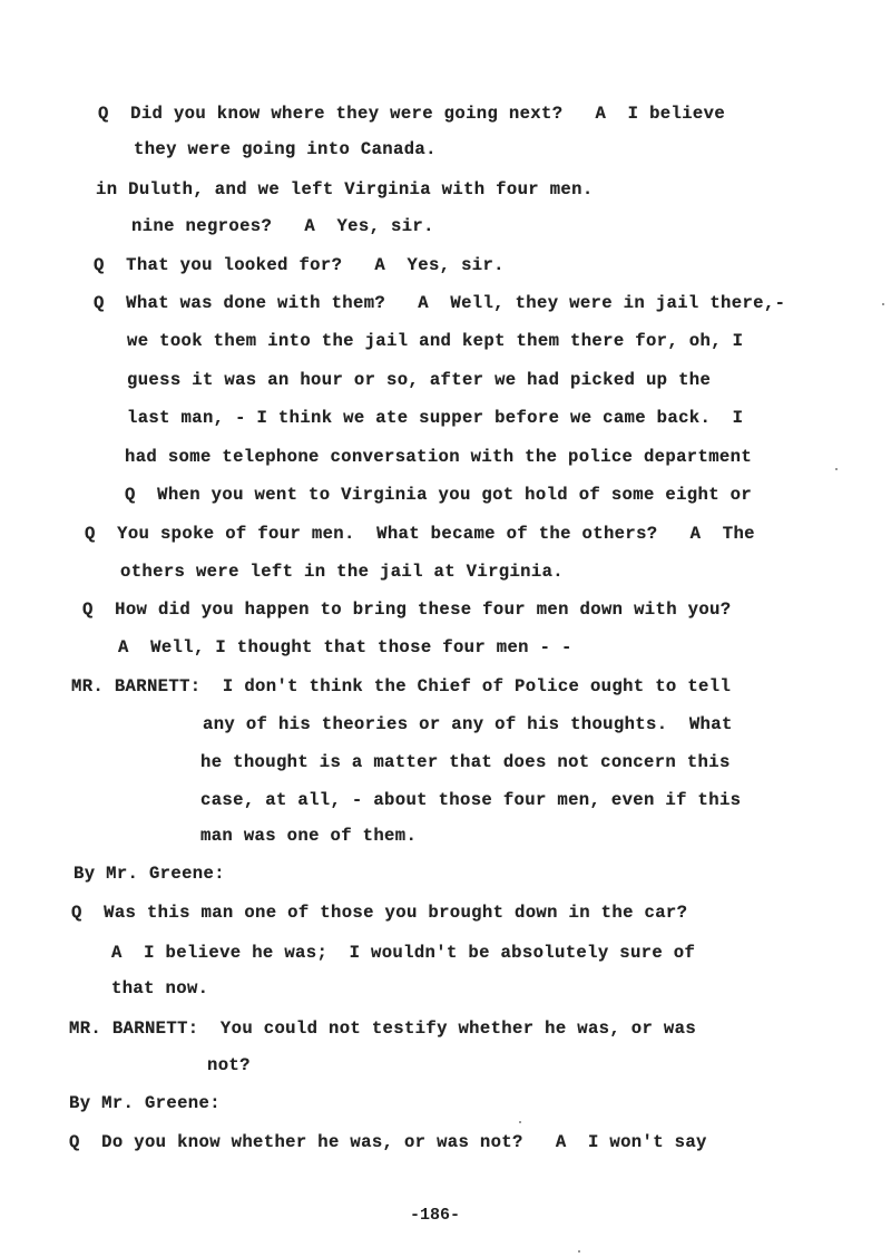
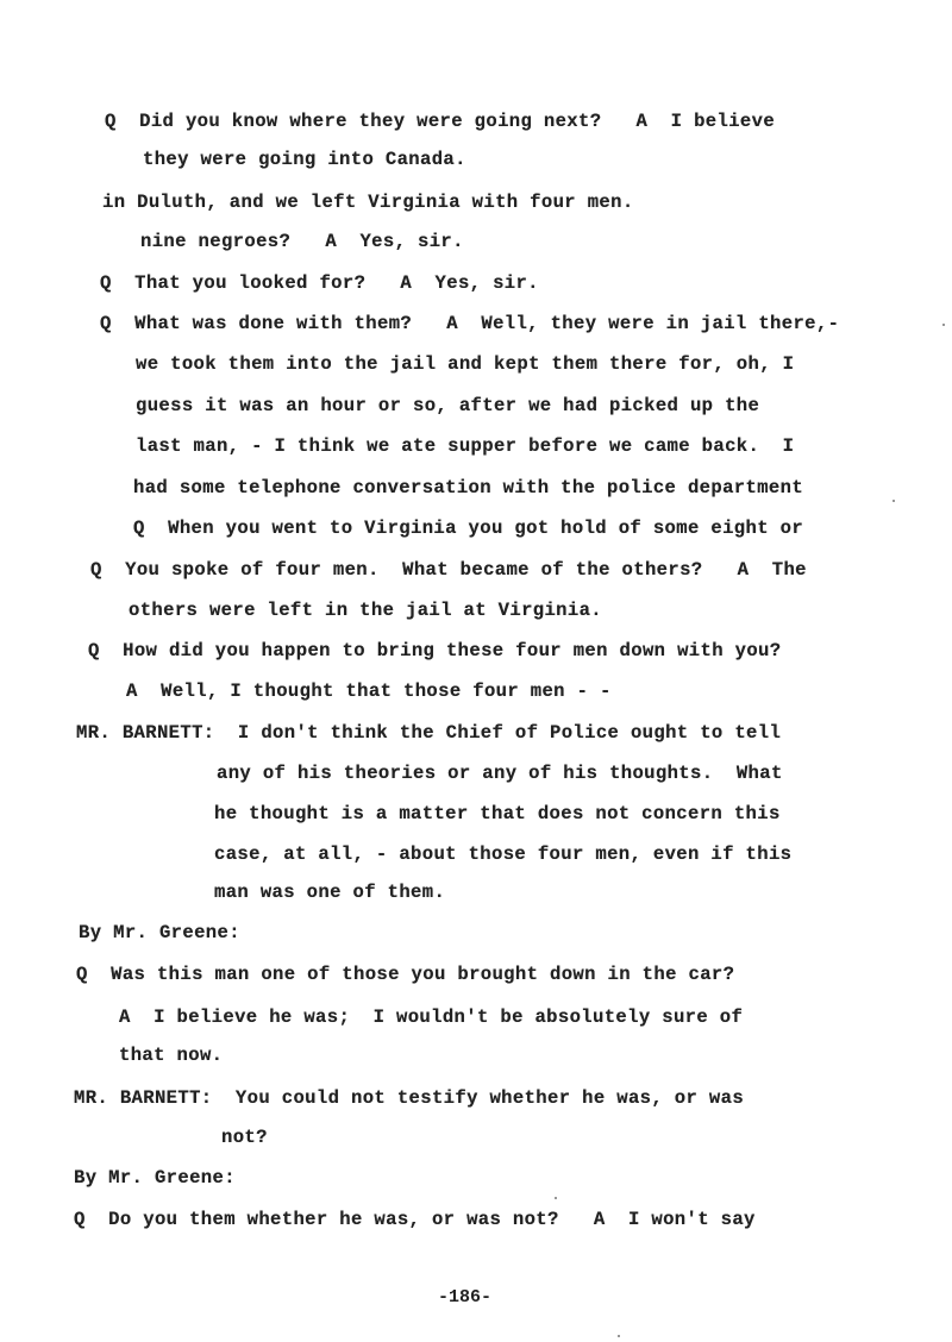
  Q Did you know where they were going next? A I believe
  they were going into Canada.
  in Duluth, and we left Virginia with four men.
  nine negroes? A Yes, sir.
  Q That you looked for? A Yes, sir.
  Q What was done with them? A Well, they were in jail there,-
  we took them into the jail and kept them there for, oh, I
  guess it was an hour or so, after we had picked up the
  last man, - I think we ate supper before we came back. I
  had some telephone conversation with the police department
  Q When you went to Virginia you got hold of some eight or
  Q You spoke of four men. What became of the others? A The
  others were left in the jail at Virginia.
  Q How did you happen to bring these four men down with you?
  A Well, I thought that those four men - -
  MR. BARNETT: I don't think the Chief of Police ought to tell
  any of his theories or any of his thoughts. What
  he thought is a matter that does not concern this
  case, at all, - about those four men, even if this
  man was one of them.
  By Mr. Greene:
  Q Was this man one of those you brought down in the car?
  A I believe he was; I wouldn't be absolutely sure of
  that now.
  MR. BARNETT: You could not testify whether he was, or was
  not?
  By Mr. Greene:
- Q Do you know whether he was, or was not? A I won't say
+ Q Do you them whether he was, or was not? A I won't say
  -186-
